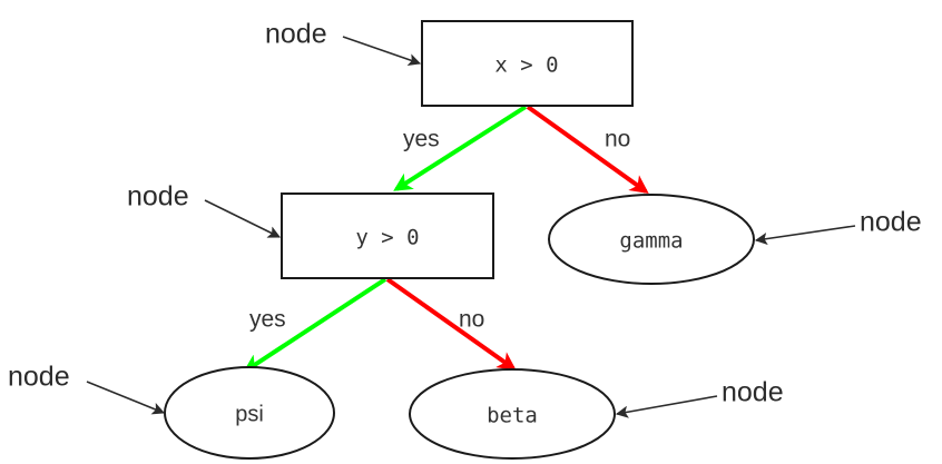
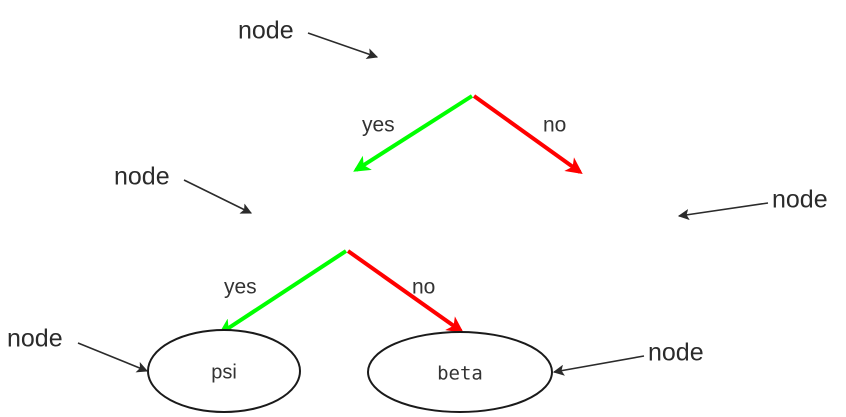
- x > 0
- y > 0
- gamma
  psi
  beta
  yes
  no
  yes
  no
  node
  node
  node
  node
  node
